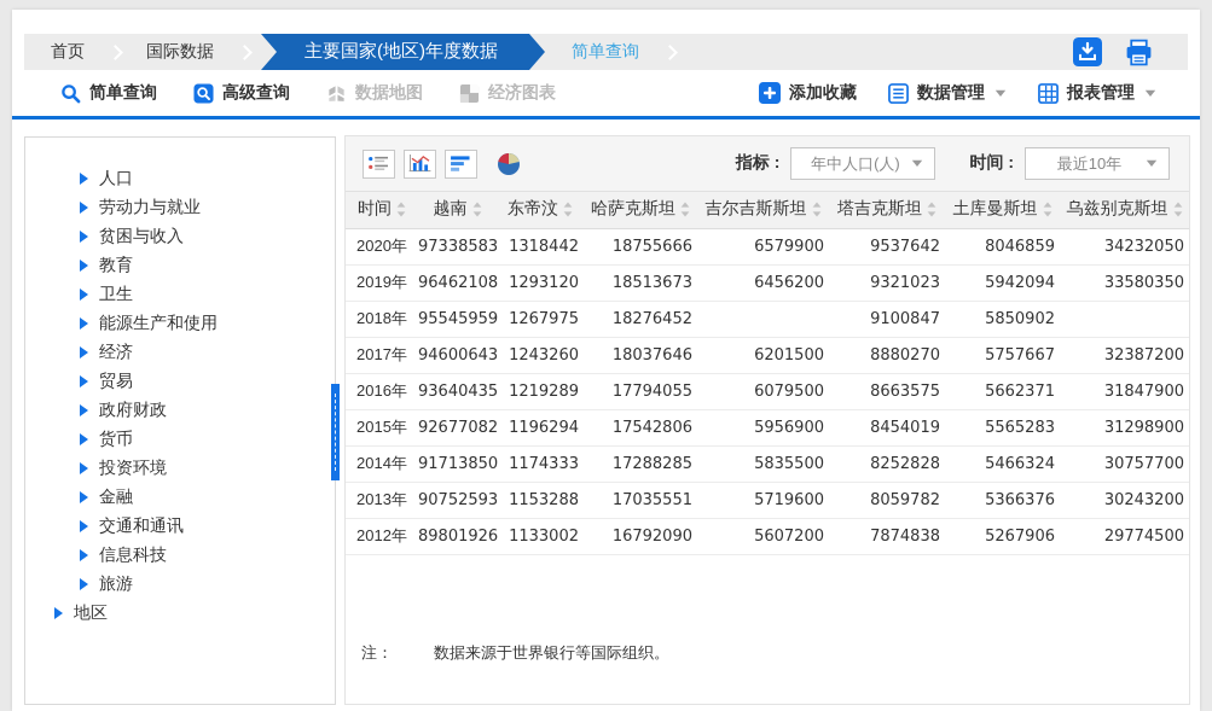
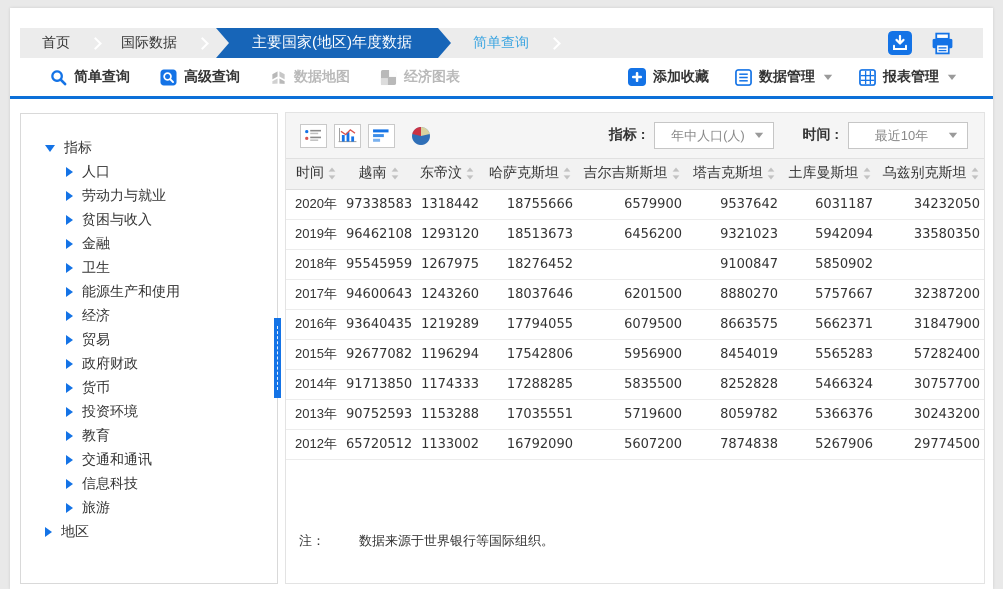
  首页
  国际数据
  主要国家(地区)年度数据
  简单查询
  简单查询
  高级查询
  数据地图
  经济图表
  添加收藏
  数据管理
  报表管理
+ 指标
  人口
  劳动力与就业
  贫困与收入
- 教育
+ 金融
  卫生
  能源生产和使用
  经济
  贸易
  政府财政
  货币
  投资环境
- 金融
+ 教育
  交通和通讯
  信息科技
  旅游
  地区
  指标 :
  年中人口(人)
  时间 :
  最近10年
  时间	越南	东帝汶	哈萨克斯坦	吉尔吉斯斯坦	塔吉克斯坦	土库曼斯坦	乌兹别克斯坦
- 2020年	97338583	1318442	18755666	6579900	9537642	8046859	34232050
+ 2020年	97338583	1318442	18755666	6579900	9537642	6031187	34232050
  2019年	96462108	1293120	18513673	6456200	9321023	5942094	33580350
  2018年	95545959	1267975	18276452		9100847	5850902
  2017年	94600643	1243260	18037646	6201500	8880270	5757667	32387200
  2016年	93640435	1219289	17794055	6079500	8663575	5662371	31847900
- 2015年	92677082	1196294	17542806	5956900	8454019	5565283	31298900
+ 2015年	92677082	1196294	17542806	5956900	8454019	5565283	57282400
  2014年	91713850	1174333	17288285	5835500	8252828	5466324	30757700
  2013年	90752593	1153288	17035551	5719600	8059782	5366376	30243200
- 2012年	89801926	1133002	16792090	5607200	7874838	5267906	29774500
+ 2012年	65720512	1133002	16792090	5607200	7874838	5267906	29774500
  注：
  数据来源于世界银行等国际组织。
